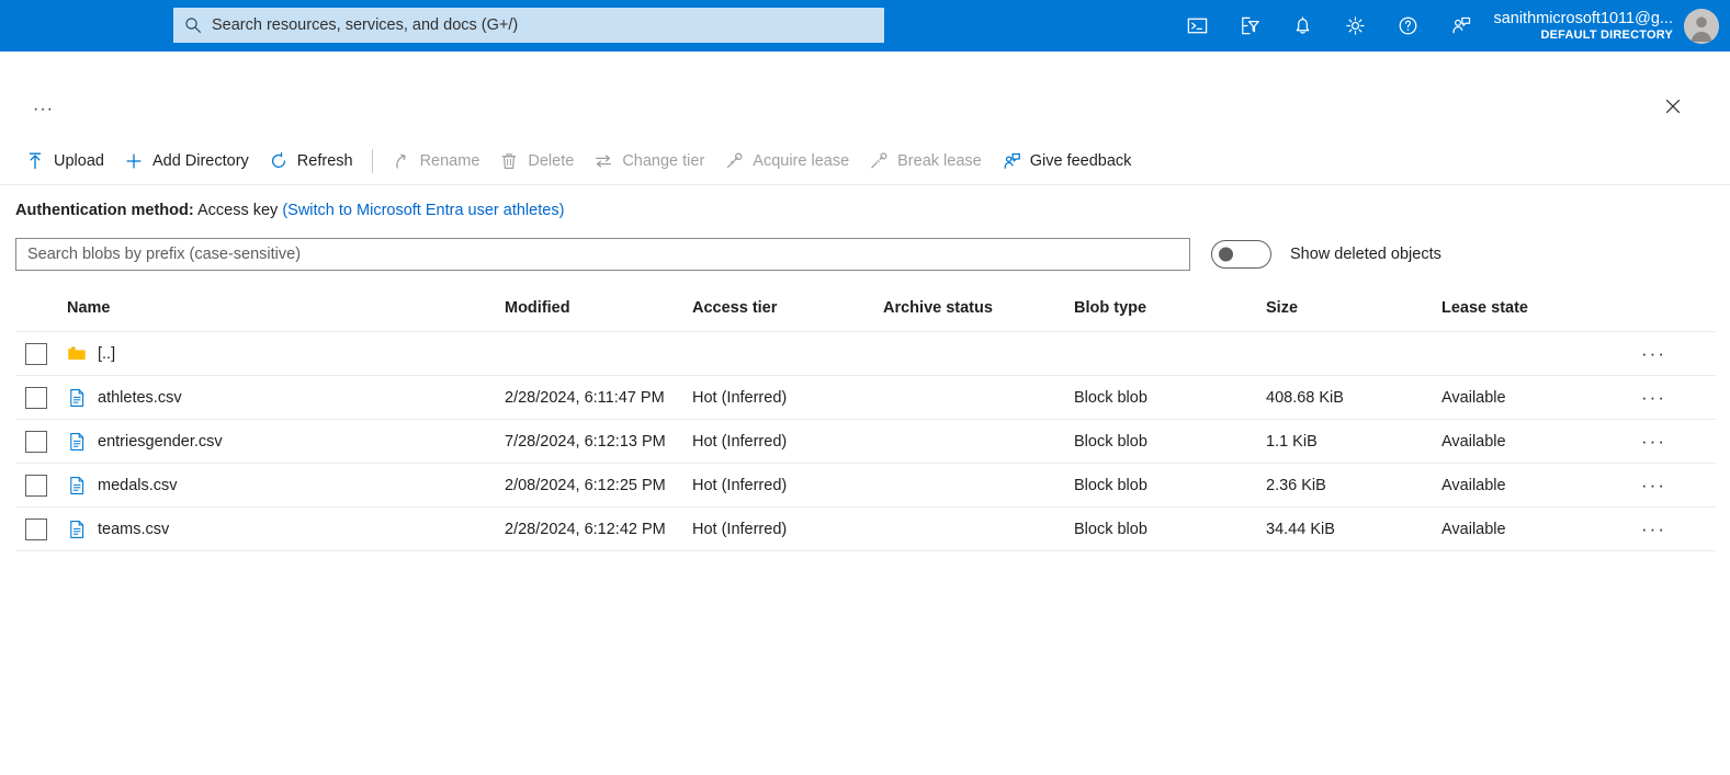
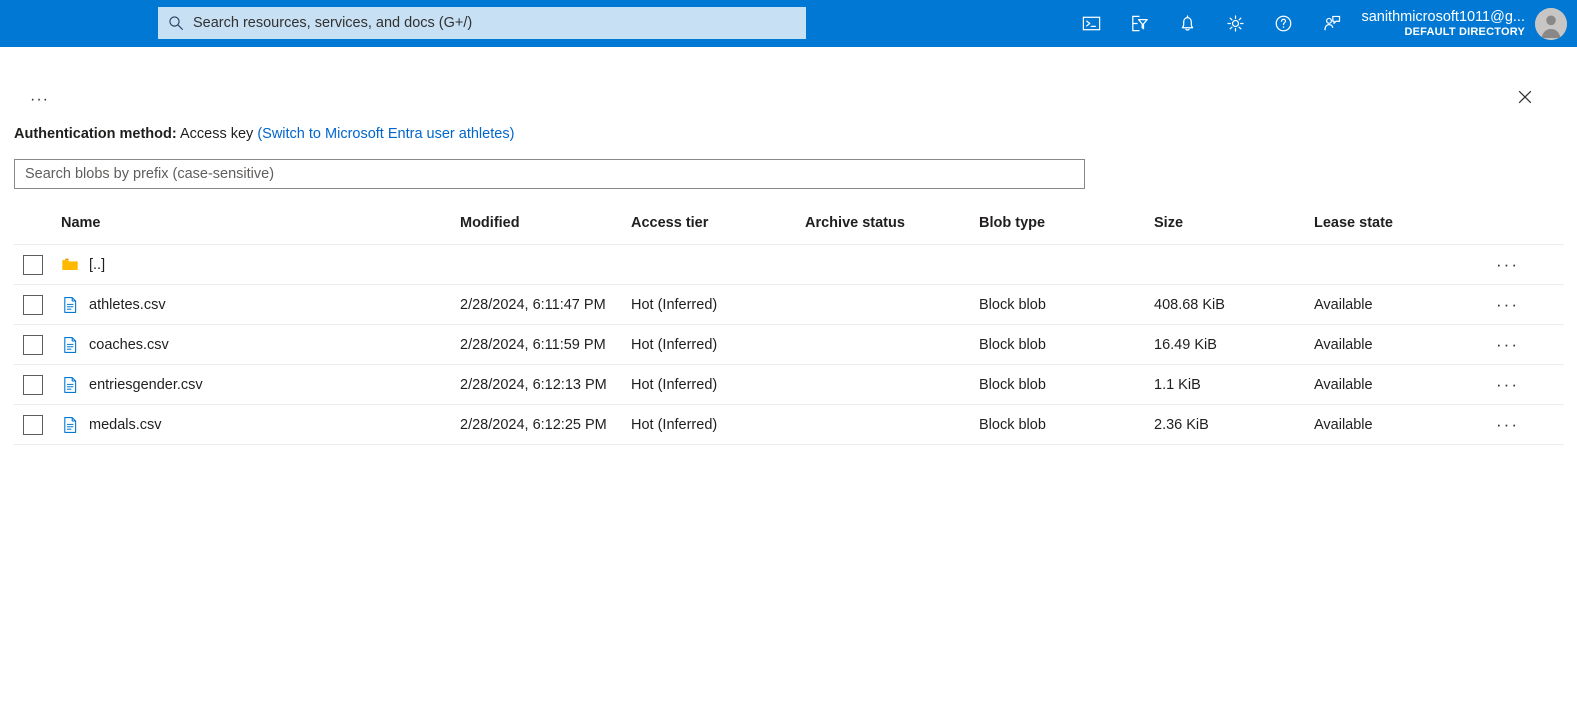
  Search resources, services, and docs (G+/)
  sanithmicrosoft1011@g...
  DEFAULT DIRECTORY
  ···
- Upload
- Add Directory
- Refresh
- Rename
- Delete
- Change tier
- Acquire lease
- Break lease
- Give feedback
  Authentication method: Access key (Switch to Microsoft Entra user athletes)
  Search blobs by prefix (case-sensitive)
- Show deleted objects
  	Name	Modified	Access tier	Archive status	Blob type	Size	Lease state
  	[..]							···
  	athletes.csv	2/28/2024, 6:11:47 PM	Hot (Inferred)		Block blob	408.68 KiB	Available	···
+ 	coaches.csv	2/28/2024, 6:11:59 PM	Hot (Inferred)		Block blob	16.49 KiB	Available	···
- 	entriesgender.csv	7/28/2024, 6:12:13 PM	Hot (Inferred)		Block blob	1.1 KiB	Available	···
+ 	entriesgender.csv	2/28/2024, 6:12:13 PM	Hot (Inferred)		Block blob	1.1 KiB	Available	···
- 	medals.csv	2/08/2024, 6:12:25 PM	Hot (Inferred)		Block blob	2.36 KiB	Available	···
+ 	medals.csv	2/28/2024, 6:12:25 PM	Hot (Inferred)		Block blob	2.36 KiB	Available	···
- 	teams.csv	2/28/2024, 6:12:42 PM	Hot (Inferred)		Block blob	34.44 KiB	Available	···
